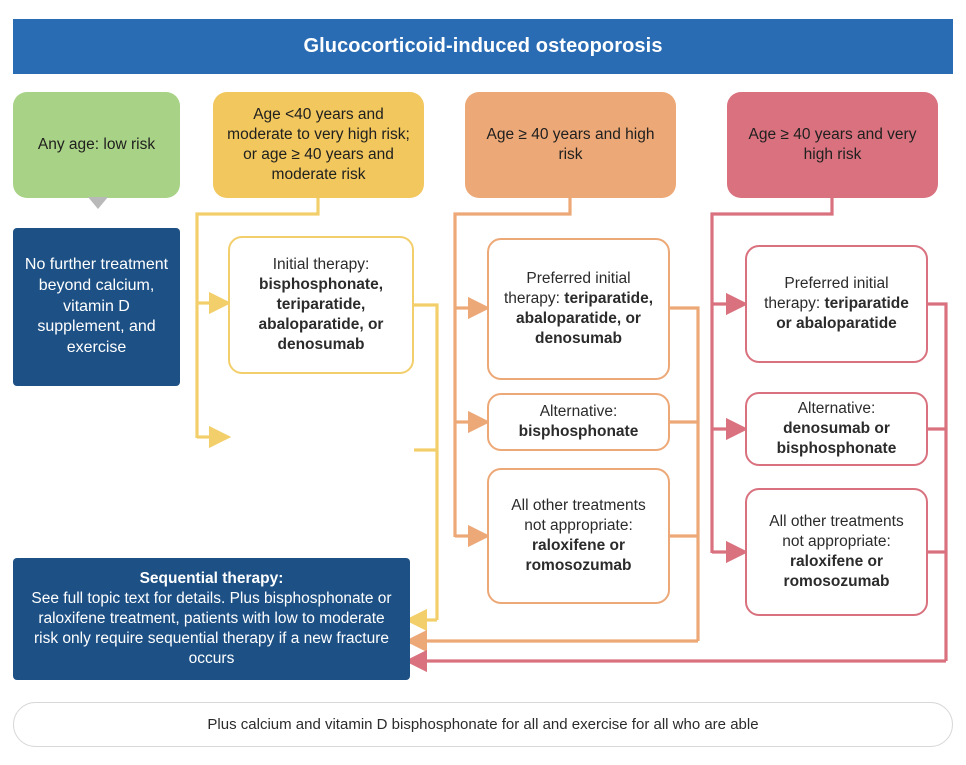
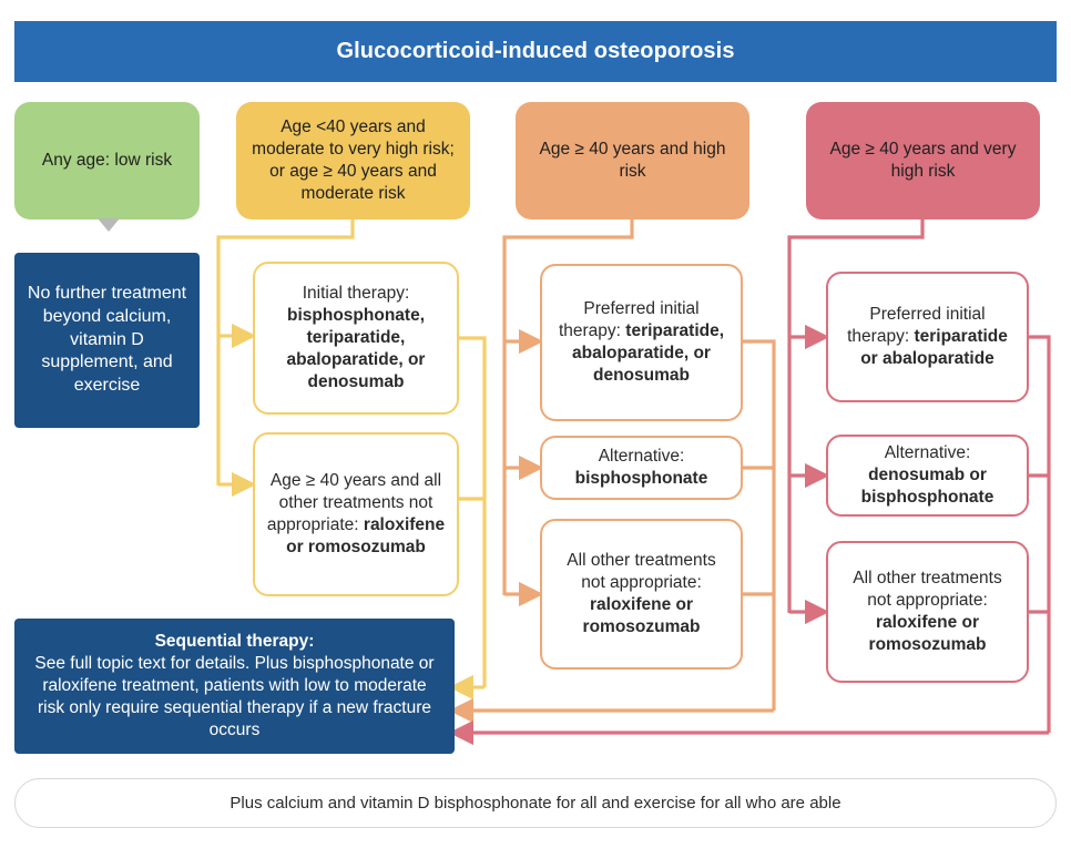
  Glucocorticoid-induced osteoporosis
  Any age: low risk
  Age <40 years and moderate to very high risk; or age ≥ 40 years and moderate risk
  Age ≥ 40 years and high risk
  Age ≥ 40 years and very high risk
  No further treatment beyond calcium, vitamin D supplement, and exercise
  Initial therapy: bisphosphonate, teriparatide, abaloparatide, or denosumab
+ Age ≥ 40 years and all other treatments not appropriate: raloxifene or romosozumab
  Preferred initial therapy: teriparatide, abaloparatide, or denosumab
  Alternative: bisphosphonate
  All other treatments not appropriate: raloxifene or romosozumab
  Preferred initial therapy: teriparatide or abaloparatide
  Alternative: denosumab or bisphosphonate
  All other treatments not appropriate: raloxifene or romosozumab
  Sequential therapy:
  See full topic text for details. Plus bisphosphonate or raloxifene treatment, patients with low to moderate risk only require sequential therapy if a new fracture occurs
  Plus calcium and vitamin D bisphosphonate for all and exercise for all who are able
